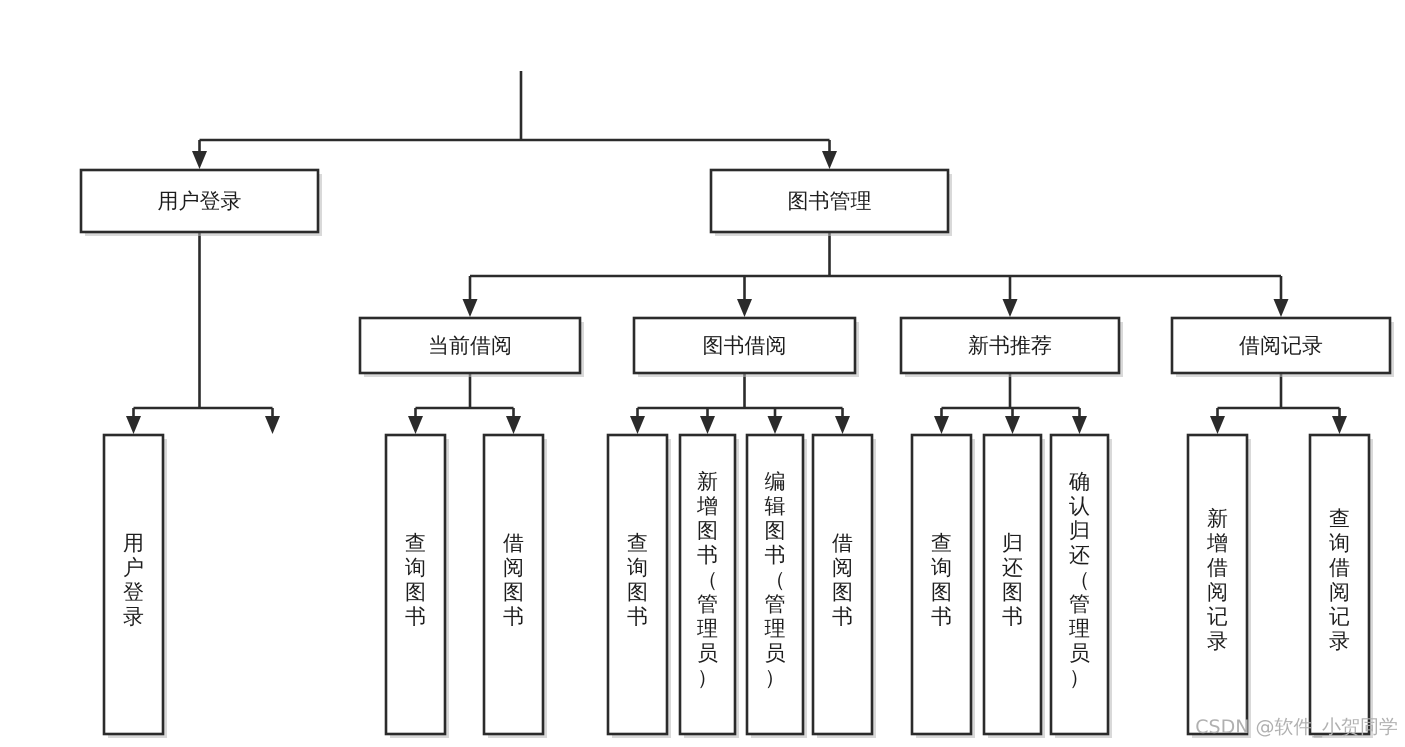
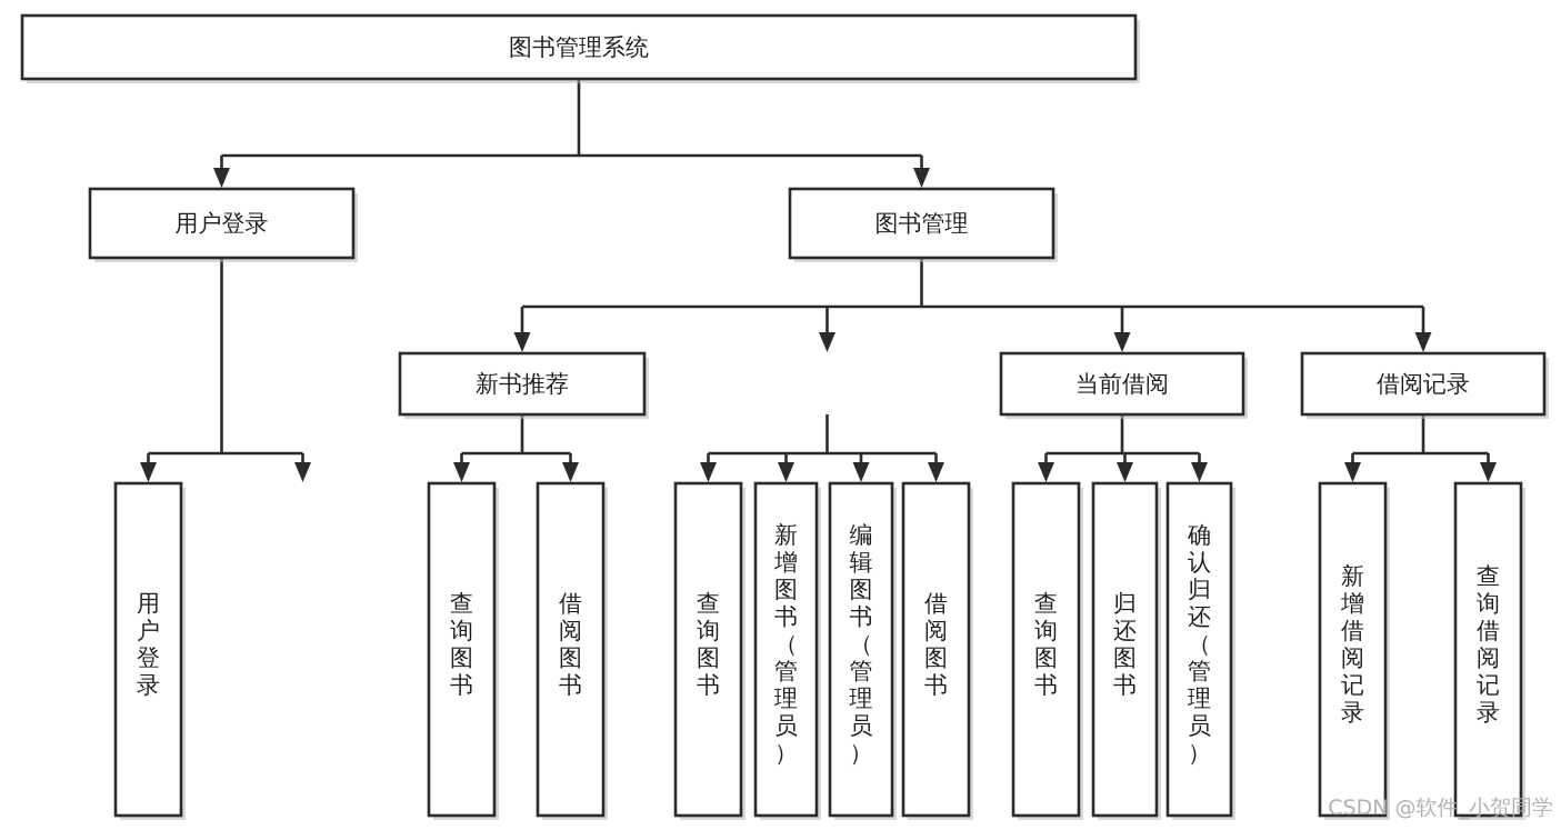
+ 图书管理系统
  用户登录
  用户登录
  图书管理
- 当前借阅
+ 新书推荐
  查询图书
  借阅图书
- 图书借阅
  查询图书
  新增图书（管理员）
  编辑图书（管理员）
  借阅图书
- 新书推荐
+ 当前借阅
  查询图书
  归还图书
  确认归还（管理员）
  借阅记录
  新增借阅记录
  查询借阅记录
  CSDN @软件_小贺同学
